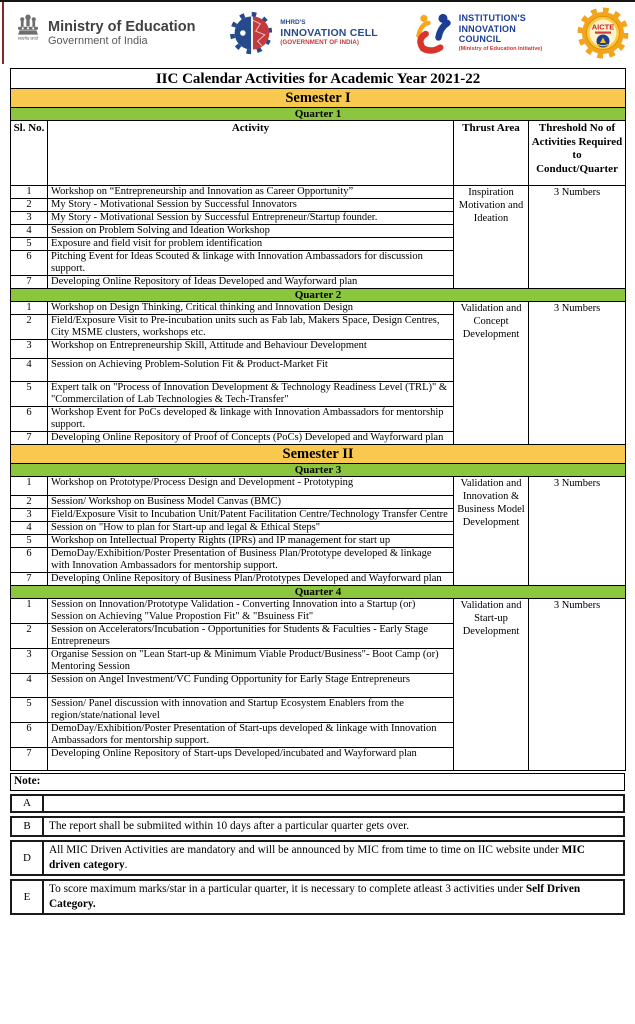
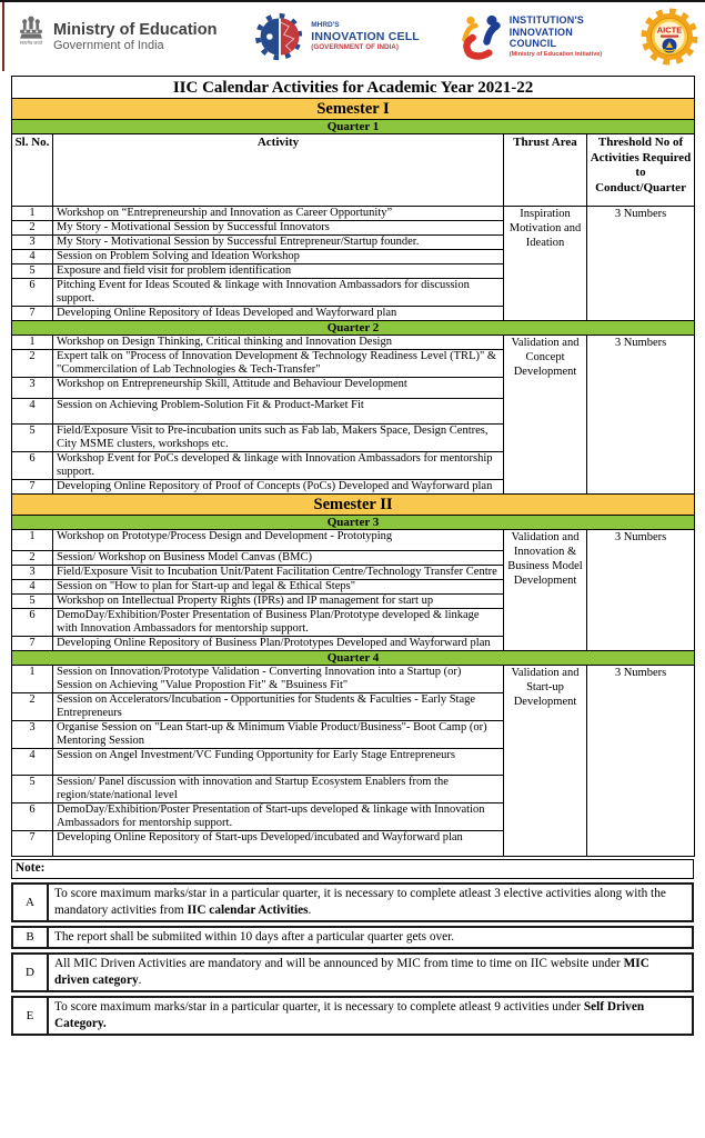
  Ministry of Education
  Government of India
  INNOVATION CELL
  INSTITUTION'S
  INNOVATION
  COUNCIL
  AICTE
  IIC Calendar Activities for Academic Year 2021-22
  Semester I
  Quarter 1
  Sl. No.	Activity	Thrust Area	Threshold No of Activities Required to Conduct/Quarter
  1	Workshop on “Entrepreneurship and Innovation as Career Opportunity”	Inspiration Motivation and Ideation	3 Numbers
  2	My Story - Motivational Session by Successful Innovators
  3	My Story - Motivational Session by Successful Entrepreneur/Startup founder.
  4	Session on Problem Solving and Ideation Workshop
  5	Exposure and field visit for problem identification
  6	Pitching Event for Ideas Scouted & linkage with Innovation Ambassadors for discussion support.
  7	Developing Online Repository of Ideas Developed and Wayforward plan
  Quarter 2
  1	Workshop on Design Thinking, Critical thinking and Innovation Design	Validation and Concept Development	3 Numbers
- 2	Field/Exposure Visit to Pre-incubation units such as Fab lab, Makers Space, Design Centres, City MSME clusters, workshops etc.
+ 2	Expert talk on "Process of Innovation Development & Technology Readiness Level (TRL)" & "Commercilation of Lab Technologies & Tech-Transfer"
  3	Workshop on Entrepreneurship Skill, Attitude and Behaviour Development
  4	Session on Achieving Problem-Solution Fit & Product-Market Fit
- 5	Expert talk on "Process of Innovation Development & Technology Readiness Level (TRL)" & "Commercilation of Lab Technologies & Tech-Transfer"
+ 5	Field/Exposure Visit to Pre-incubation units such as Fab lab, Makers Space, Design Centres, City MSME clusters, workshops etc.
  6	Workshop Event for PoCs developed & linkage with Innovation Ambassadors for mentorship support.
  7	Developing Online Repository of Proof of Concepts (PoCs) Developed and Wayforward plan
  Semester II
  Quarter 3
  1	Workshop on Prototype/Process Design and Development - Prototyping	Validation and Innovation & Business Model Development	3 Numbers
  2	Session/ Workshop on Business Model Canvas (BMC)
  3	Field/Exposure Visit to Incubation Unit/Patent Facilitation Centre/Technology Transfer Centre
  4	Session on "How to plan for Start-up and legal & Ethical Steps"
  5	Workshop on Intellectual Property Rights (IPRs) and IP management for start up
  6	DemoDay/Exhibition/Poster Presentation of Business Plan/Prototype developed & linkage with Innovation Ambassadors for mentorship support.
  7	Developing Online Repository of Business Plan/Prototypes Developed and Wayforward plan
  Quarter 4
  1	Session on Innovation/Prototype Validation - Converting Innovation into a Startup (or) Session on Achieving "Value Propostion Fit" & "Bsuiness Fit"	Validation and Start-up Development	3 Numbers
  2	Session on Accelerators/Incubation - Opportunities for Students & Faculties - Early Stage Entrepreneurs
  3	Organise Session on "Lean Start-up & Minimum Viable Product/Business"- Boot Camp (or) Mentoring Session
  4	Session on Angel Investment/VC Funding Opportunity for Early Stage Entrepreneurs
  5	Session/ Panel discussion with innovation and Startup Ecosystem Enablers from the region/state/national level
  6	DemoDay/Exhibition/Poster Presentation of Start-ups developed & linkage with Innovation Ambassadors for mentorship support.
  7	Developing Online Repository of Start-ups Developed/incubated and Wayforward plan
  Note:
  A
+ To score maximum marks/star in a particular quarter, it is necessary to complete atleast 3 elective activities along with the mandatory activities from IIC calendar Activities.
  B
  The report shall be submiited within 10 days after a particular quarter gets over.
  D
  All MIC Driven Activities are mandatory and will be announced by MIC from time to time on IIC website under MIC driven category.
  E
- To score maximum marks/star in a particular quarter, it is necessary to complete atleast 3 activities under Self Driven Category.
+ To score maximum marks/star in a particular quarter, it is necessary to complete atleast 9 activities under Self Driven Category.
